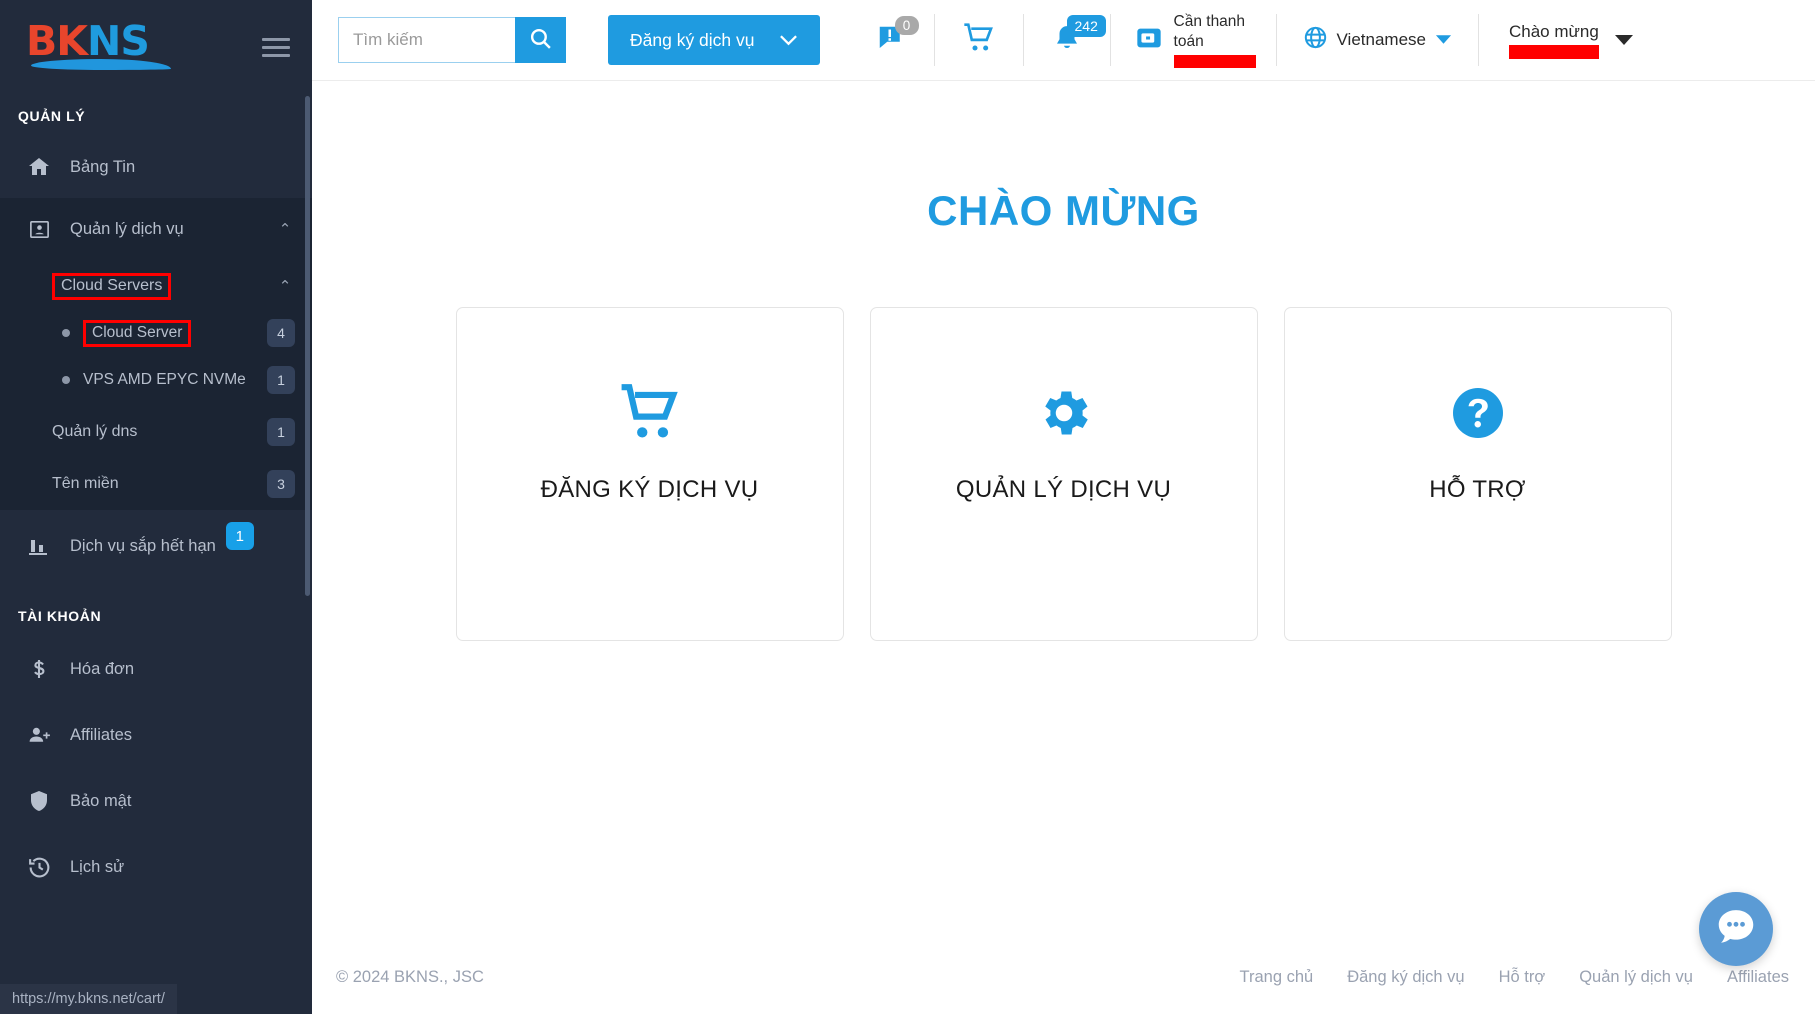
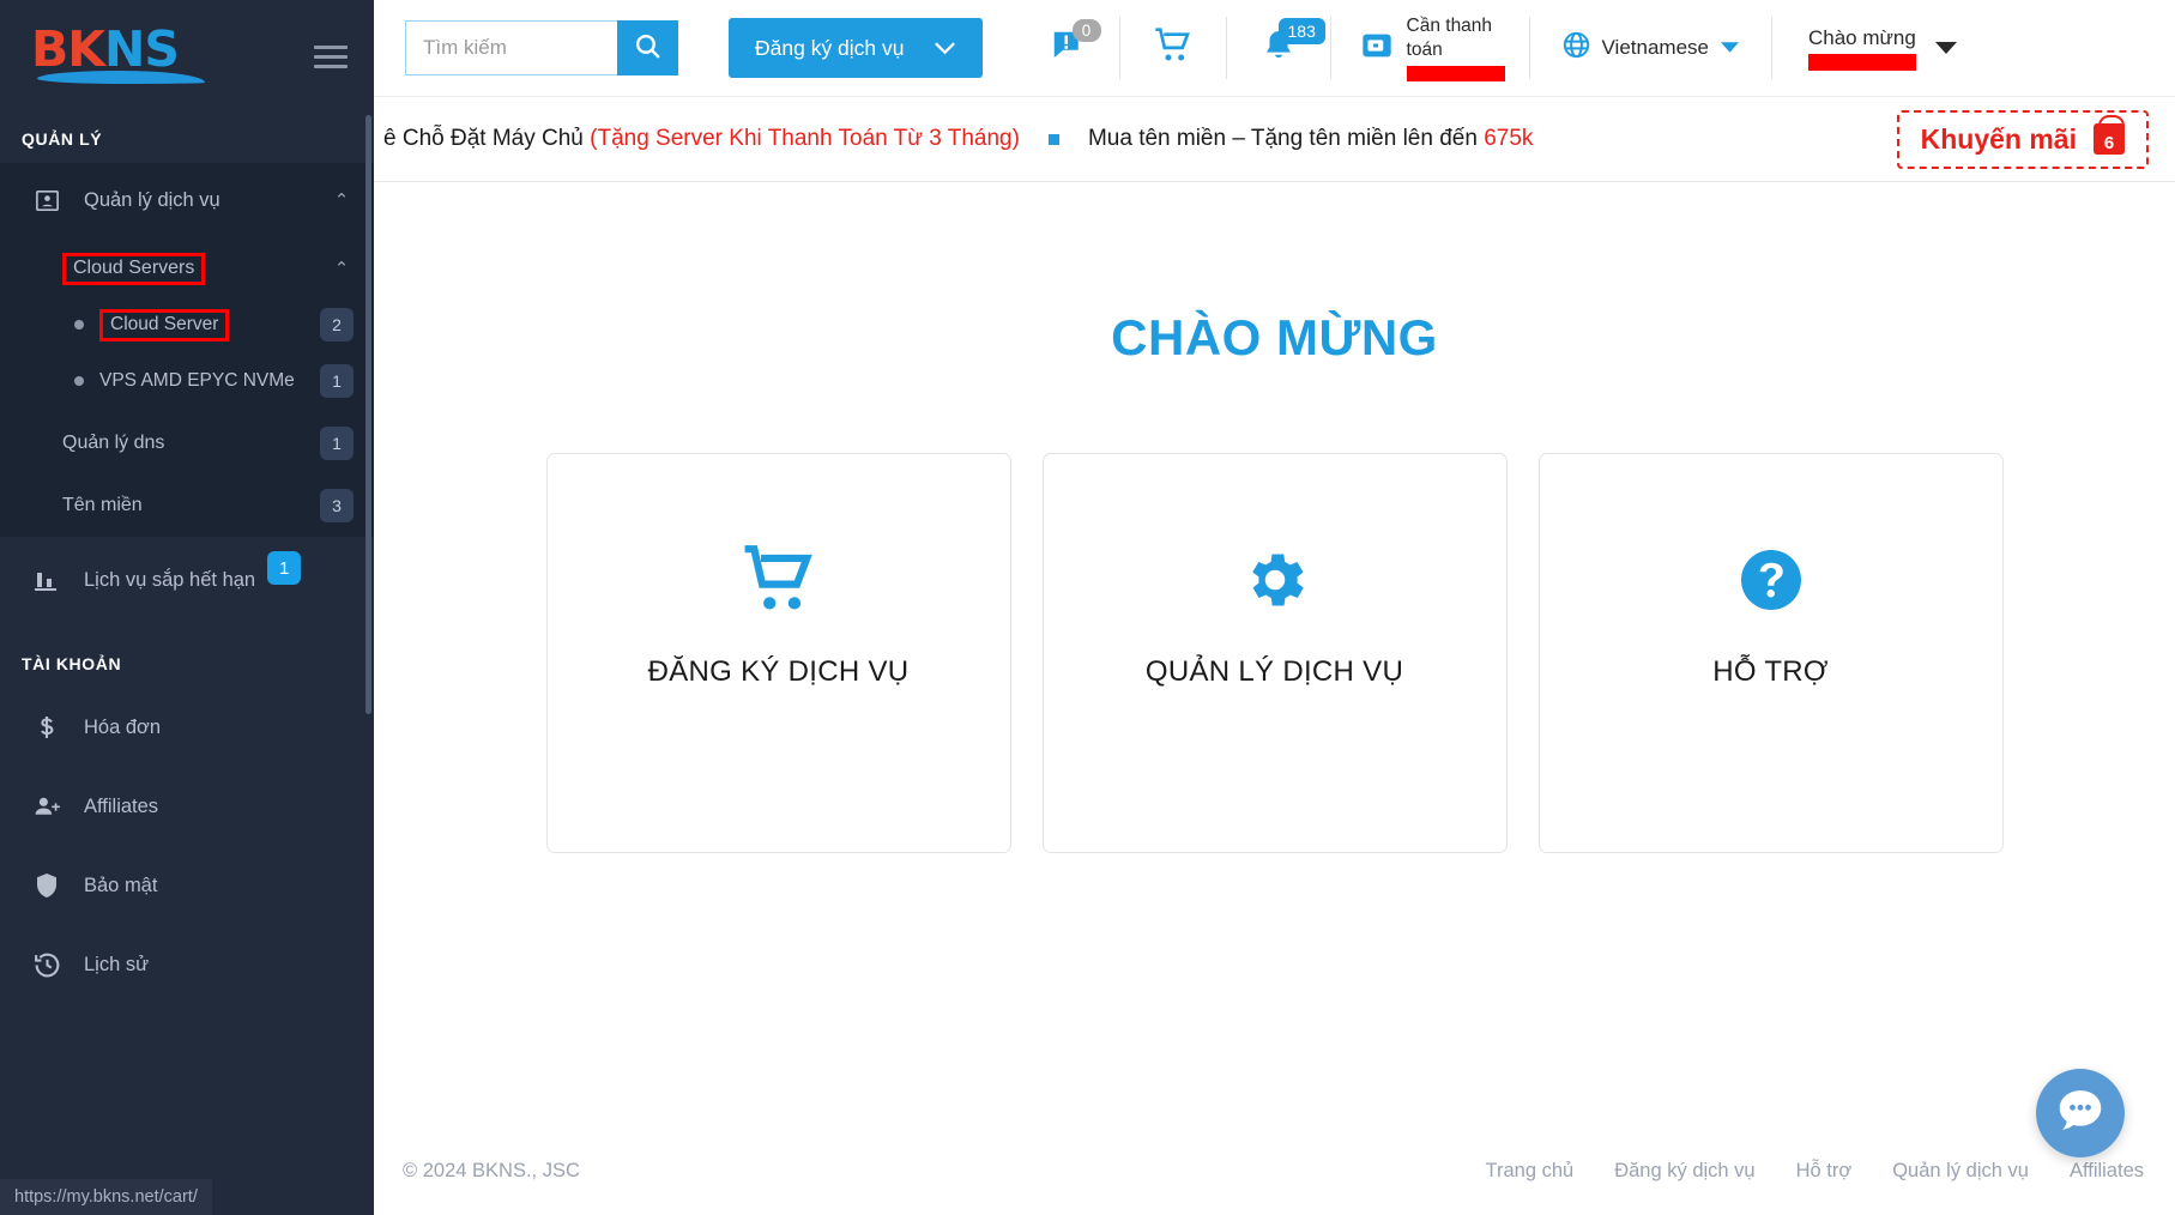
  BKNS
  QUẢN LÝ
- Bảng Tin
  Quản lý dịch vụ
  ⌃
  Cloud Servers
  ⌃
  Cloud Server
- 4
+ 2
  VPS AMD EPYC NVMe
  1
  Quản lý dns
  1
  Tên miền
  3
- Dịch vụ sắp hết hạn
+ Lịch vụ sắp hết hạn
  1
  TÀI KHOẢN
  Hóa đơn
  Affiliates
  Bảo mật
  Lịch sử
  https://my.bkns.net/cart/
  Tìm kiếm
  Đăng ký dịch vụ
  0
- 242
+ 183
  Cần thanh toán
  Vietnamese
  Chào mừng
+ ê Chỗ Đặt Máy Chủ (Tặng Server Khi Thanh Toán Từ 3 Tháng)
+ Mua tên miền – Tặng tên miền lên đến 675k
+ Khuyến mãi
+ 6
  CHÀO MỪNG
  ĐĂNG KÝ DỊCH VỤ
  QUẢN LÝ DỊCH VỤ
  HỖ TRỢ
  © 2024 BKNS., JSC
  Trang chủ
  Đăng ký dịch vụ
  Hỗ trợ
  Quản lý dịch vụ
  Affiliates
